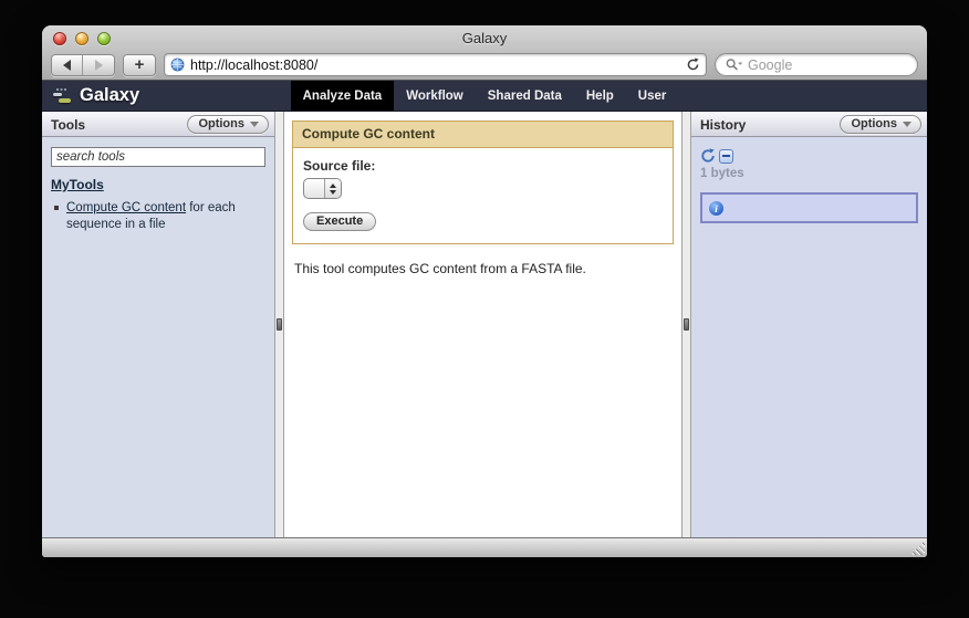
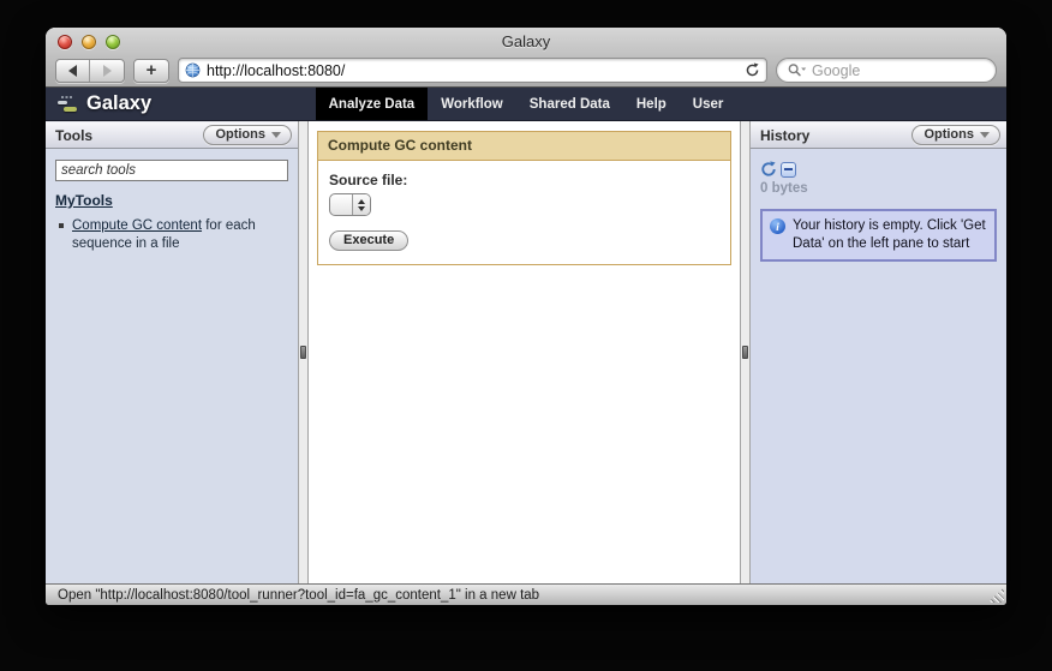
  Galaxy
  +
  http://localhost:8080/
  Google
  Galaxy
  Analyze Data
  Workflow
  Shared Data
  Help
  User
  Tools
  Options
  search tools
  MyTools
  Compute GC content for each sequence in a file
  Compute GC content
  Source file:
  Execute
- This tool computes GC content from a FASTA file.
  History
  Options
- 1 bytes
+ 0 bytes
  i
+ Your history is empty. Click 'Get Data' on the left pane to start
+ Open "http://localhost:8080/tool_runner?tool_id=fa_gc_content_1" in a new tab
